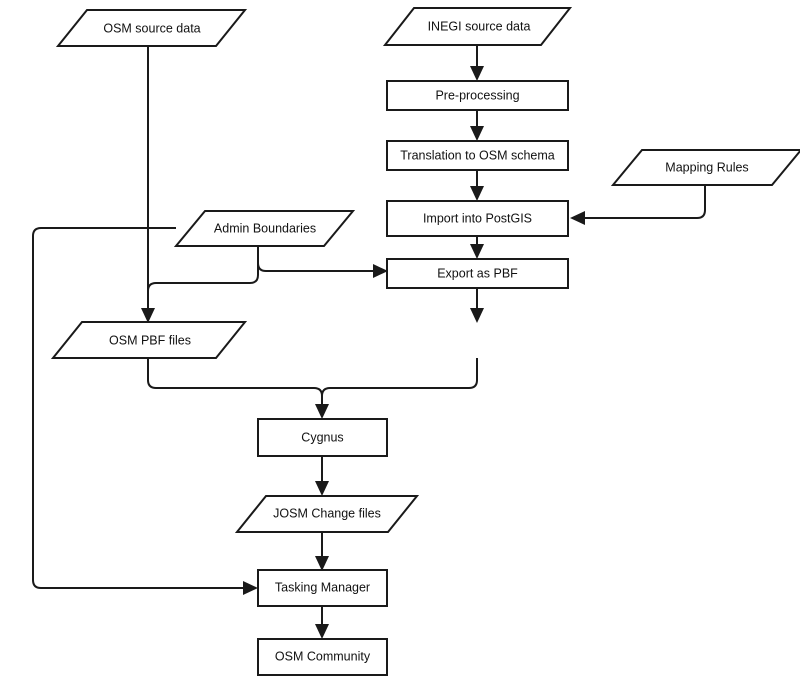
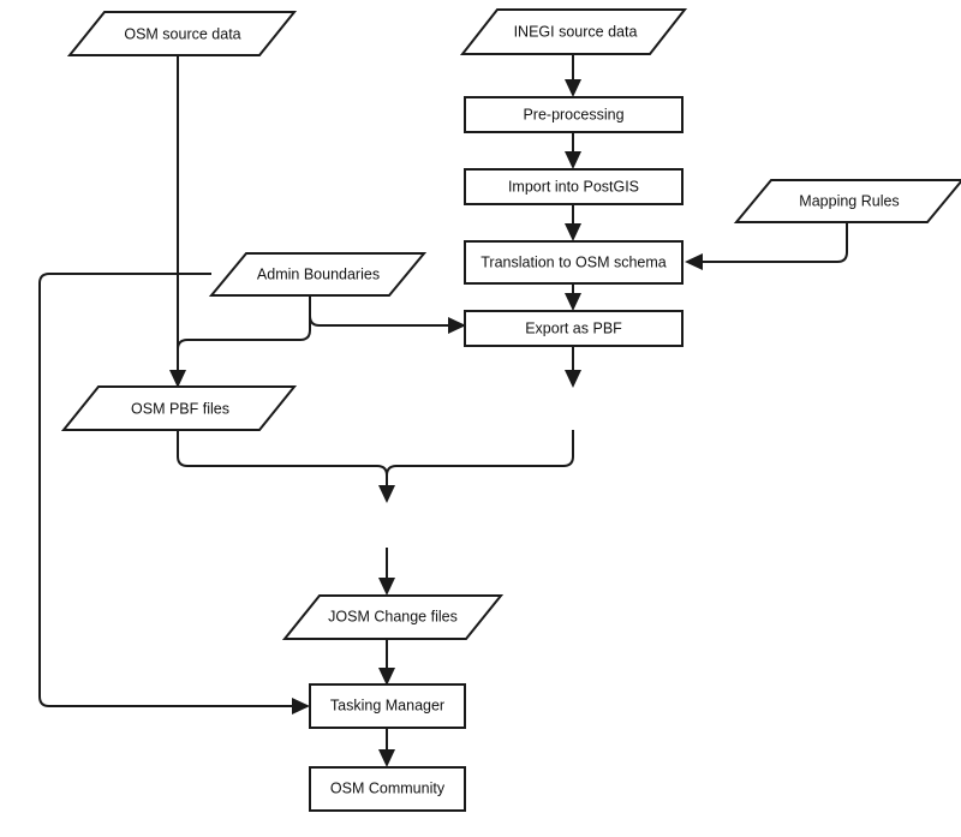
  OSM source data
  INEGI source data
  Pre-processing
- Translation to OSM schema
+ Import into PostGIS
  Mapping Rules
- Import into PostGIS
+ Translation to OSM schema
  Admin Boundaries
  Export as PBF
  OSM PBF files
- Cygnus
  JOSM Change files
  Tasking Manager
  OSM Community
